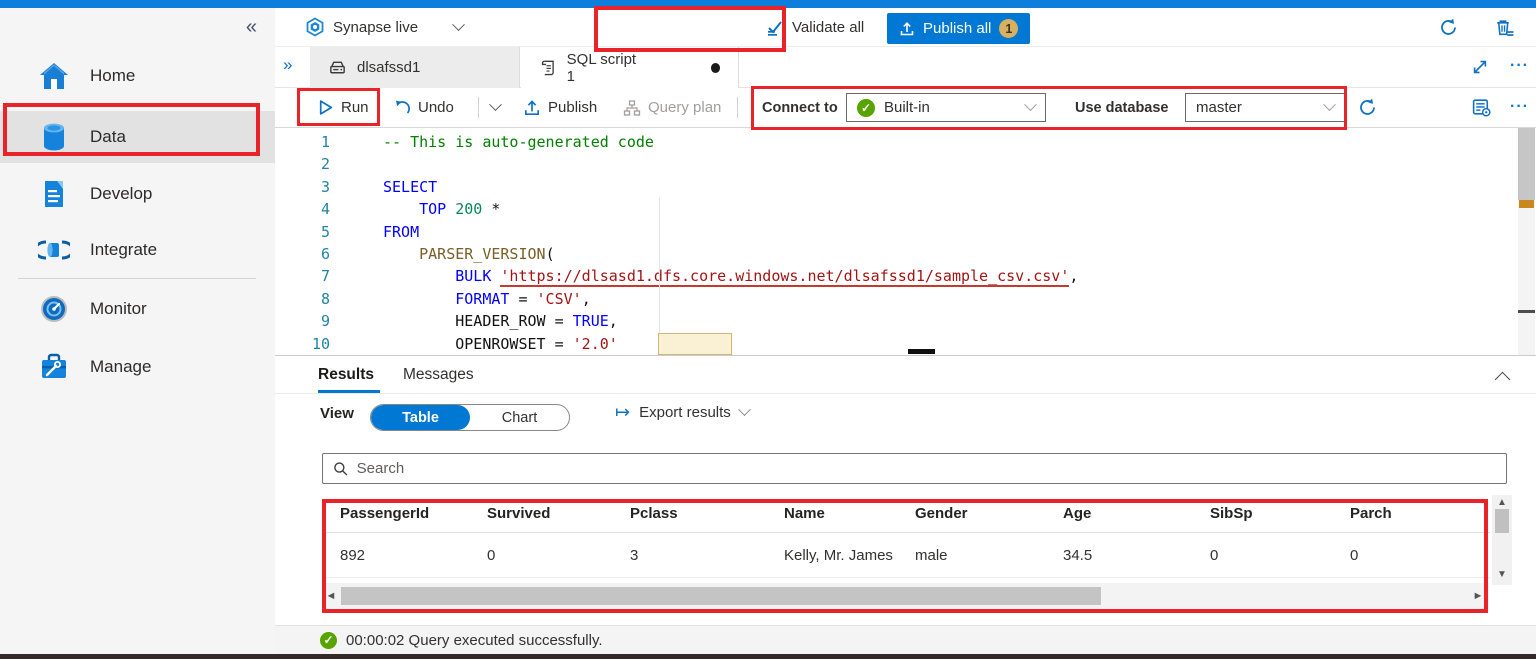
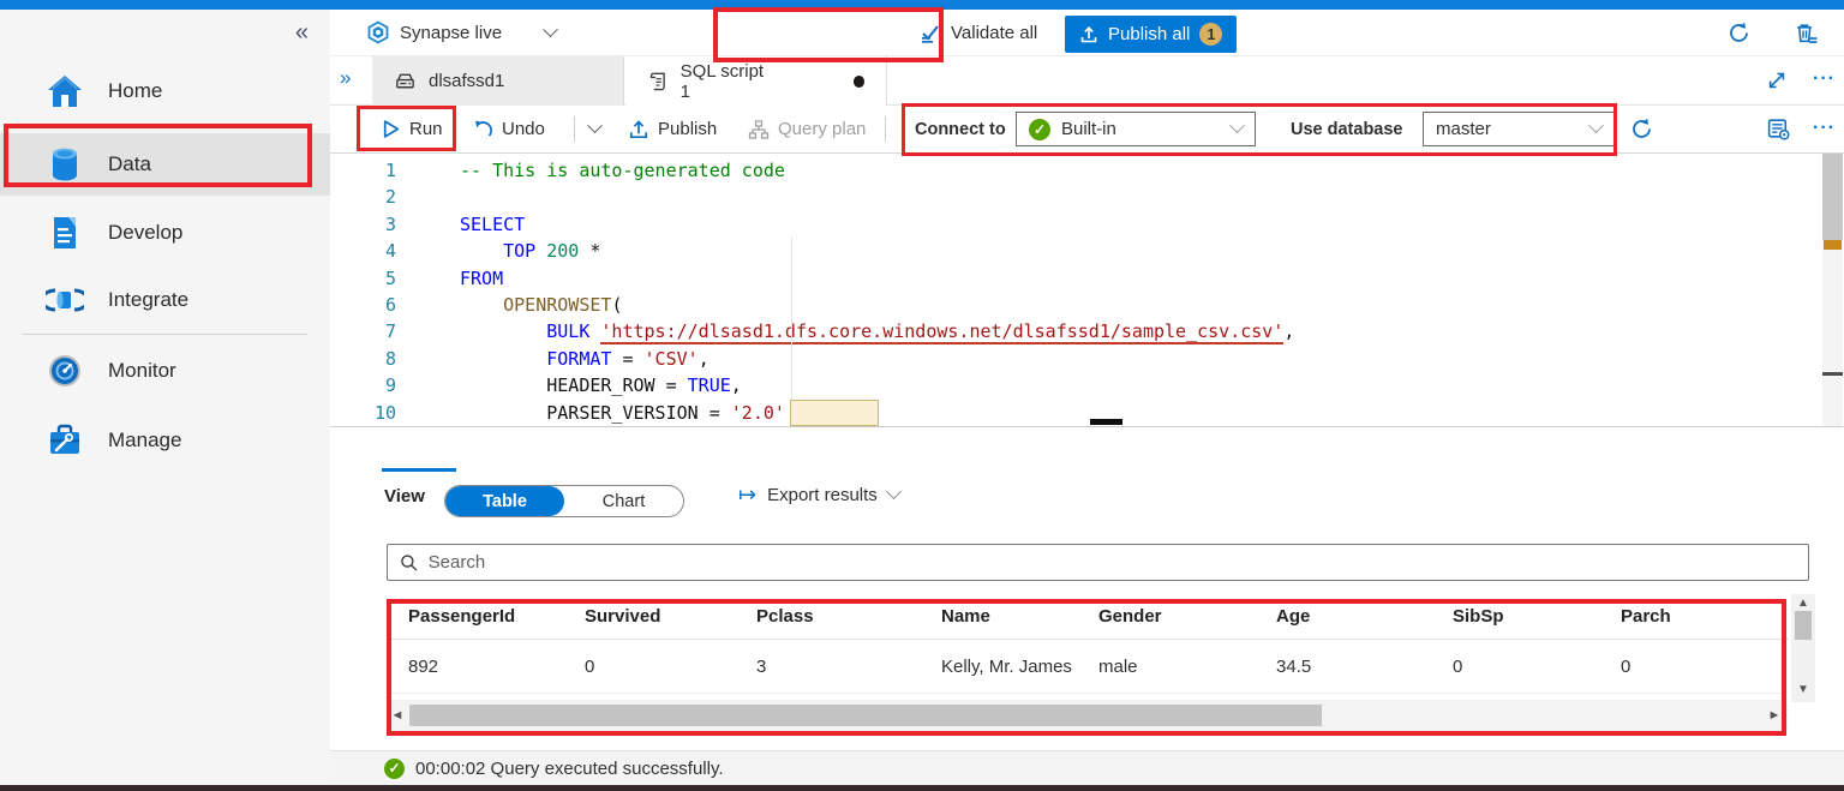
  «
  Home
  Data
  Develop
  Integrate
  Monitor
  Manage
  Synapse live
  Validate all
  Publish all
  1
  »
  dlsafssd1
  SQL script 1
  ···
  Run
  Undo
  Publish
  Query plan
  Connect to
  ✓
  Built-in
  Use database
  master
  ···
  1
  -- This is auto-generated code
  2
  3
  SELECT
  4
  TOP 200 *
  5
  FROM
  6
- PARSER_VERSION(
+ OPENROWSET(
  7
  BULK 'https://dlsasd1.fs.core.windows.net/dlsafssd1/sample_csv.csv',
  8
  FORMAT = 'CSV',
  9
  HEADER_ROW = TRUE,
  10
- OPENROWSET = '2.0'
+ PARSER_VERSION = '2.0'
- Results
- Messages
  View
  Table
  Chart
  ↦
  Export results
  Search
  PassengerId
  Survived
  Pclass
  Name
  Gender
  Age
  SibSp
  Parch
  892
  0
  3
  Kelly, Mr. James
  male
  34.5
  0
  0
  ◄
  ►
  ▲
  ▼
  ✓
  00:00:02 Query executed successfully.
